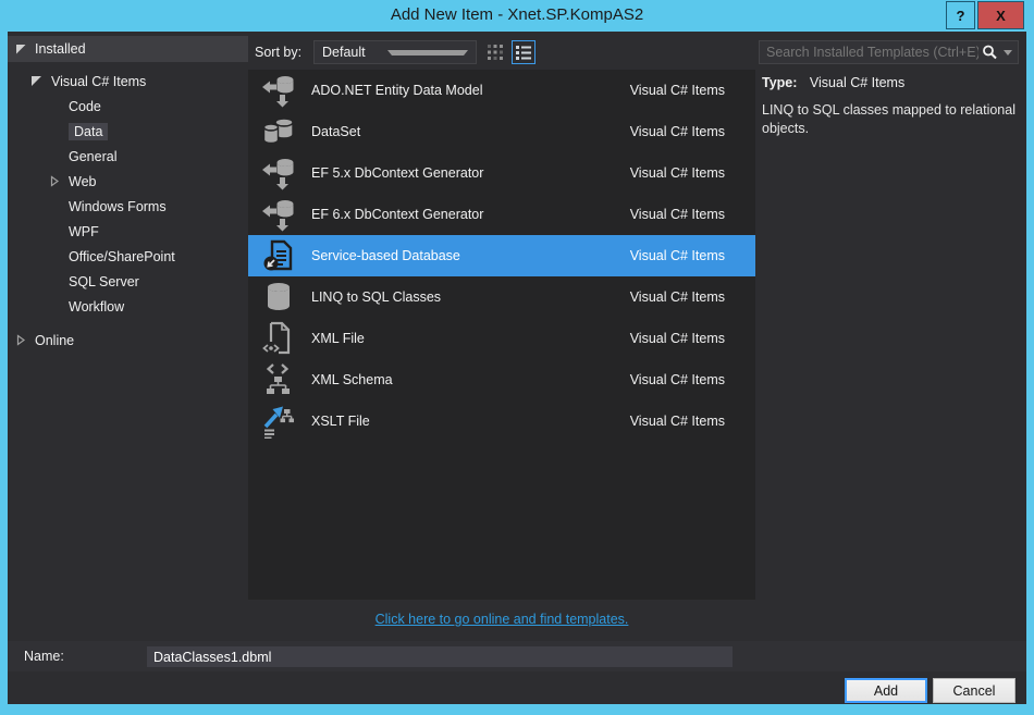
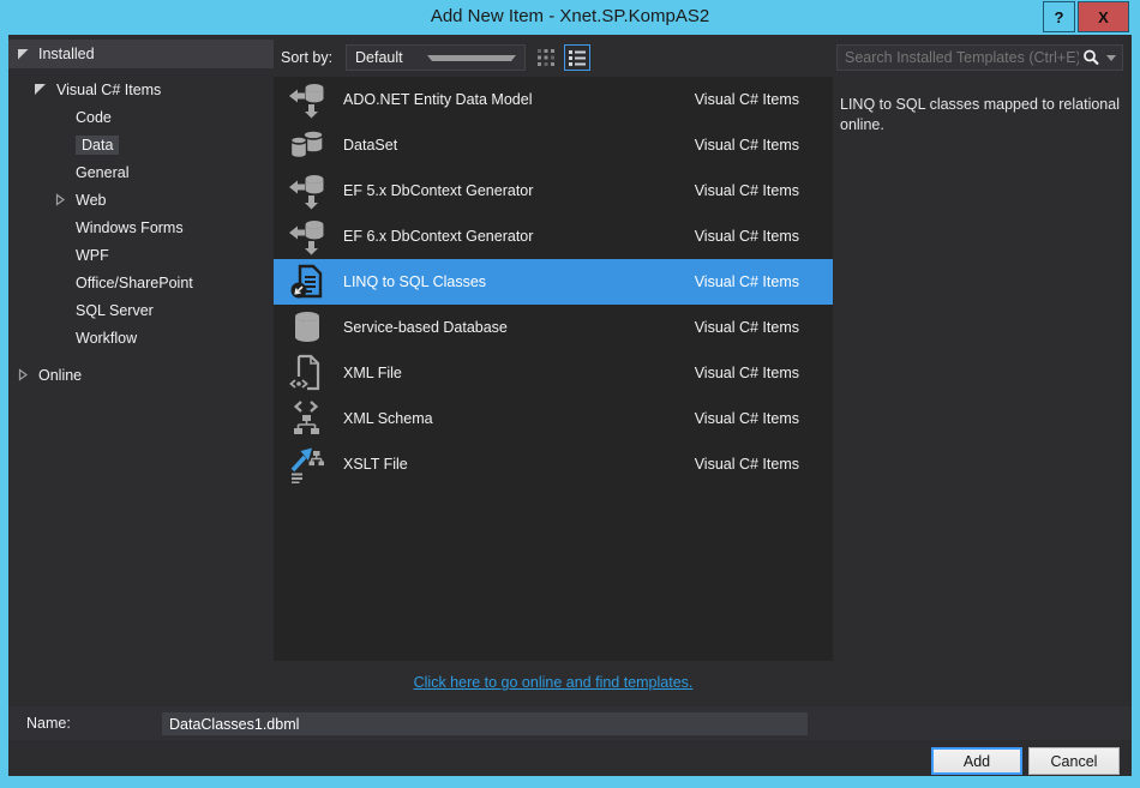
  Add New Item - Xnet.SP.KompAS2
  ?
  X
  Installed
  Visual C# Items
  Code
  Data
  General
  Web
  Windows Forms
  WPF
  Office/SharePoint
  SQL Server
  Workflow
  Online
  Sort by:
  Default
  Search Installed Templates (Ctrl+E)
  ADO.NET Entity Data Model
  Visual C# Items
  DataSet
  Visual C# Items
  EF 5.x DbContext Generator
  Visual C# Items
  EF 6.x DbContext Generator
  Visual C# Items
- Service-based Database
+ LINQ to SQL Classes
  Visual C# Items
- LINQ to SQL Classes
+ Service-based Database
  Visual C# Items
  XML File
  Visual C# Items
  XML Schema
  Visual C# Items
  XSLT File
  Visual C# Items
- Type: Visual C# Items
- LINQ to SQL classes mapped to relational objects.
+ LINQ to SQL classes mapped to relational online.
  Click here to go online and find templates.
  Name:
  DataClasses1.dbml
  Add
  Cancel
